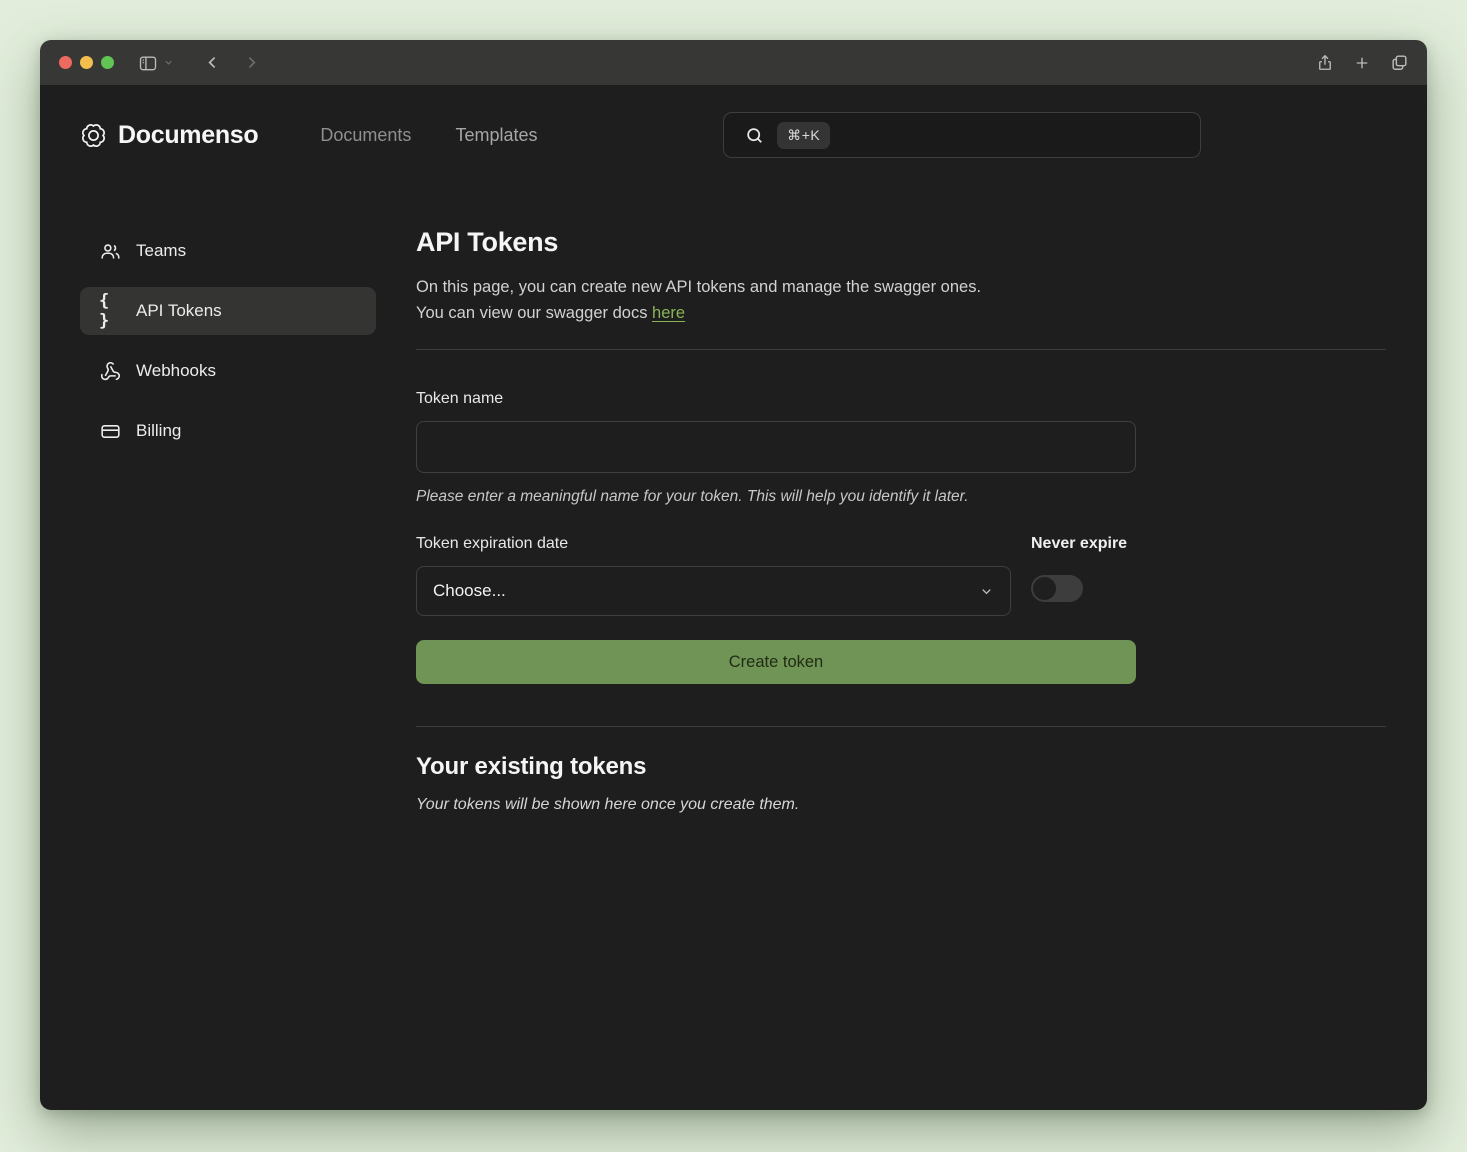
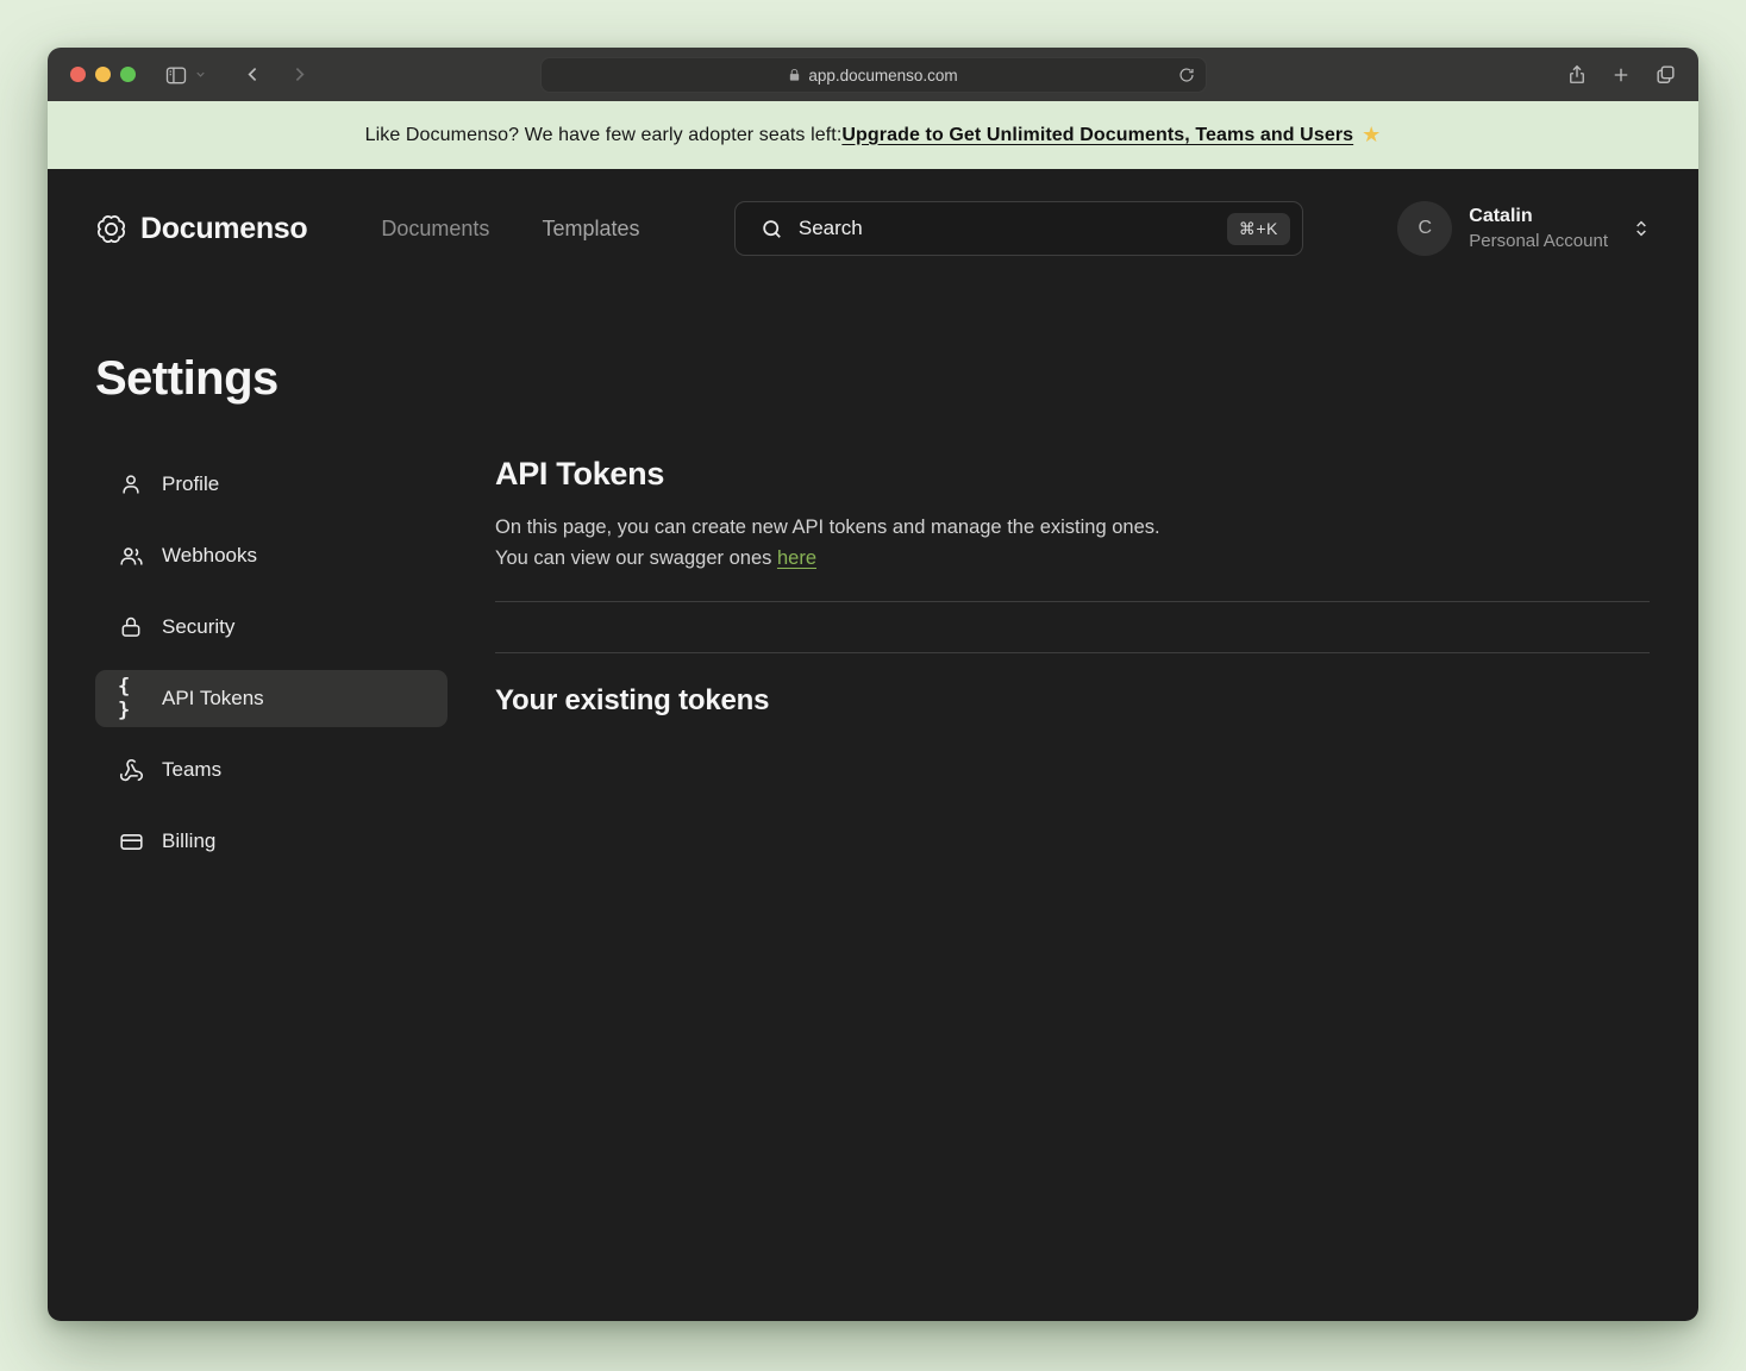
+ app.documenso.com
+ Like Documenso? We have few early adopter seats left:
+ Upgrade to Get Unlimited Documents, Teams and Users
+ ★
  Documenso
  Documents
  Templates
+ Search
  ⌘+K
+ C
+ Catalin
+ Personal Account
+ Settings
+ Profile
- Teams
+ Webhooks
+ Security
  { }
  API Tokens
- Webhooks
+ Teams
  Billing
  API Tokens
- On this page, you can create new API tokens and manage the swagger ones.
+ On this page, you can create new API tokens and manage the existing ones.
- You can view our swagger docs here
+ You can view our swagger ones here
- Token name
- Please enter a meaningful name for your token. This will help you identify it later.
- Token expiration date
- Choose...
- Never expire
- Create token
  Your existing tokens
- Your tokens will be shown here once you create them.
